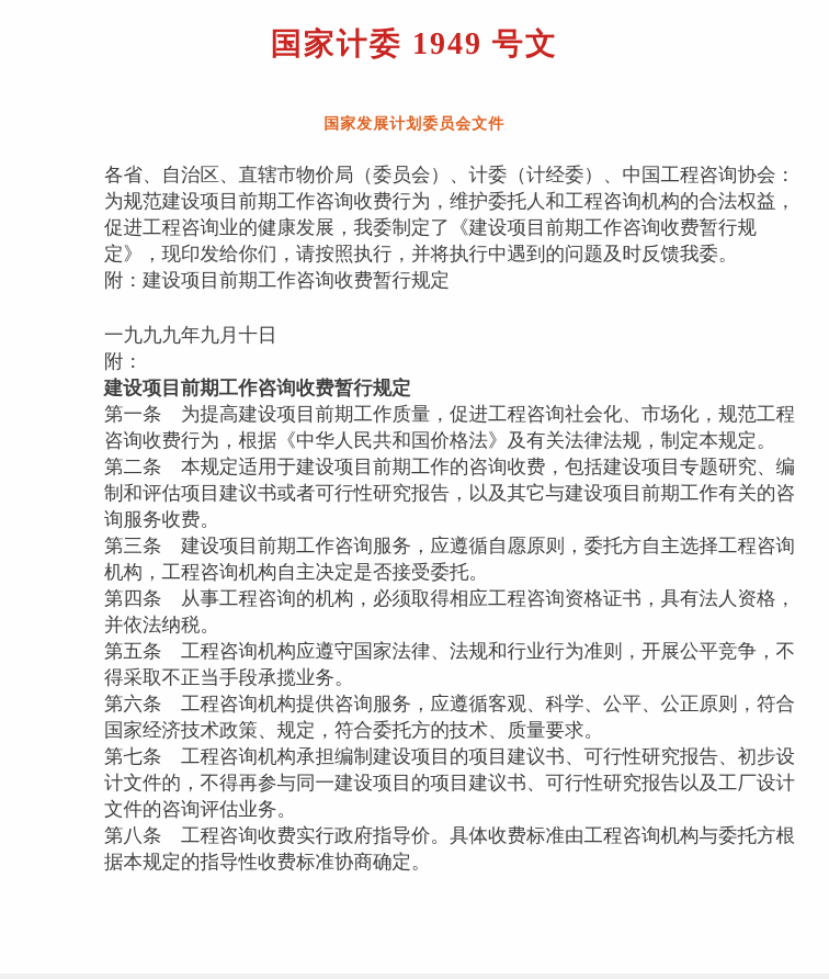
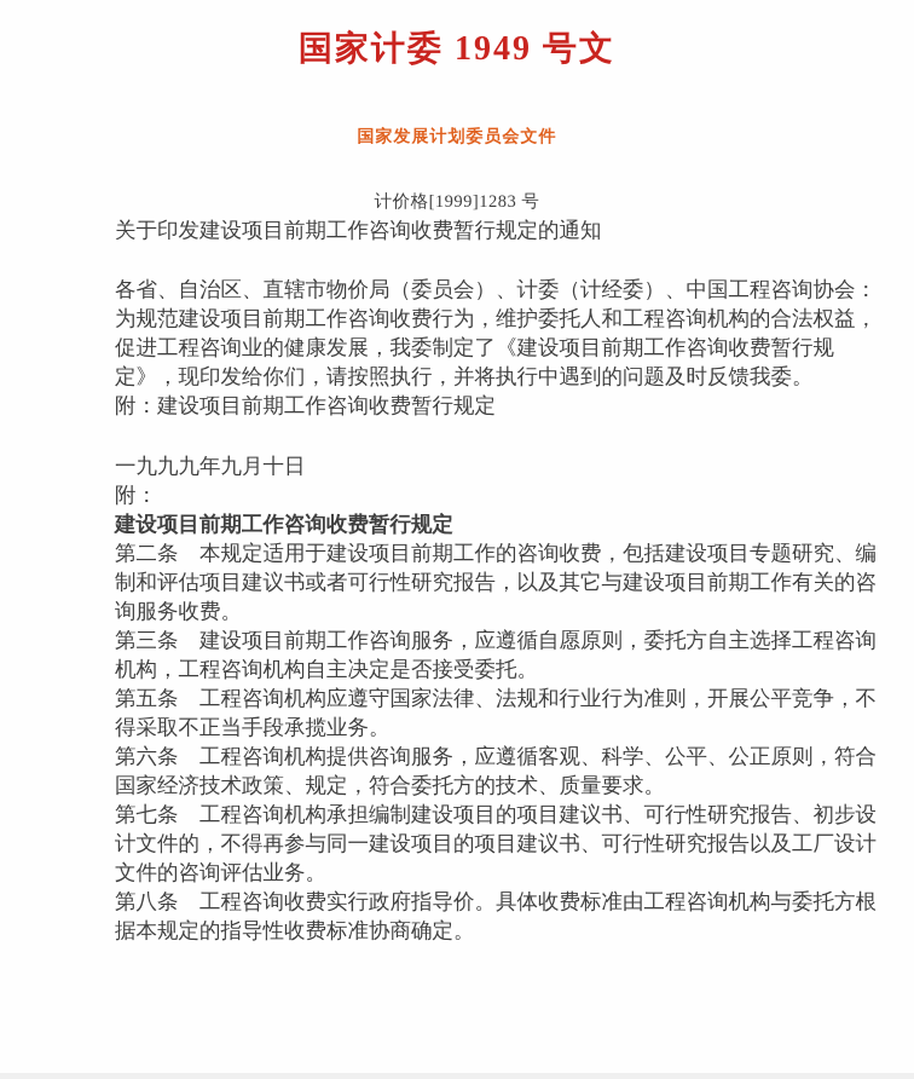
  国家计委 1949 号文
  国家发展计划委员会文件
+ 计价格[1999]1283 号
+ 关于印发建设项目前期工作咨询收费暂行规定的通知
  各省、自治区、直辖市物价局（委员会）、计委（计经委）、中国工程咨询协会：
  为规范建设项目前期工作咨询收费行为，维护委托人和工程咨询机构的合法权益，促进工程咨询业的健康发展，我委制定了《建设项目前期工作咨询收费暂行规定》，现印发给你们，请按照执行，并将执行中遇到的问题及时反馈我委。
  附：建设项目前期工作咨询收费暂行规定
  一九九九年九月十日
  附：
  建设项目前期工作咨询收费暂行规定
- 第一条 为提高建设项目前期工作质量，促进工程咨询社会化、市场化，规范工程咨询收费行为，根据《中华人民共和国价格法》及有关法律法规，制定本规定。
  第二条 本规定适用于建设项目前期工作的咨询收费，包括建设项目专题研究、编制和评估项目建议书或者可行性研究报告，以及其它与建设项目前期工作有关的咨询服务收费。
  第三条 建设项目前期工作咨询服务，应遵循自愿原则，委托方自主选择工程咨询机构，工程咨询机构自主决定是否接受委托。
- 第四条 从事工程咨询的机构，必须取得相应工程咨询资格证书，具有法人资格，并依法纳税。
  第五条 工程咨询机构应遵守国家法律、法规和行业行为准则，开展公平竞争，不得采取不正当手段承揽业务。
  第六条 工程咨询机构提供咨询服务，应遵循客观、科学、公平、公正原则，符合国家经济技术政策、规定，符合委托方的技术、质量要求。
  第七条 工程咨询机构承担编制建设项目的项目建议书、可行性研究报告、初步设计文件的，不得再参与同一建设项目的项目建议书、可行性研究报告以及工厂设计文件的咨询评估业务。
  第八条 工程咨询收费实行政府指导价。具体收费标准由工程咨询机构与委托方根据本规定的指导性收费标准协商确定。
